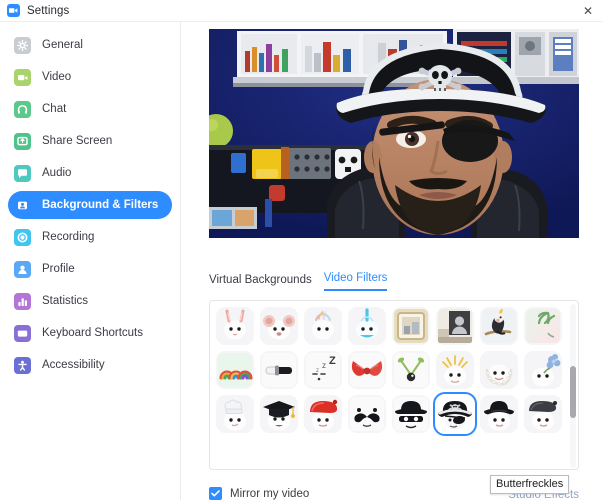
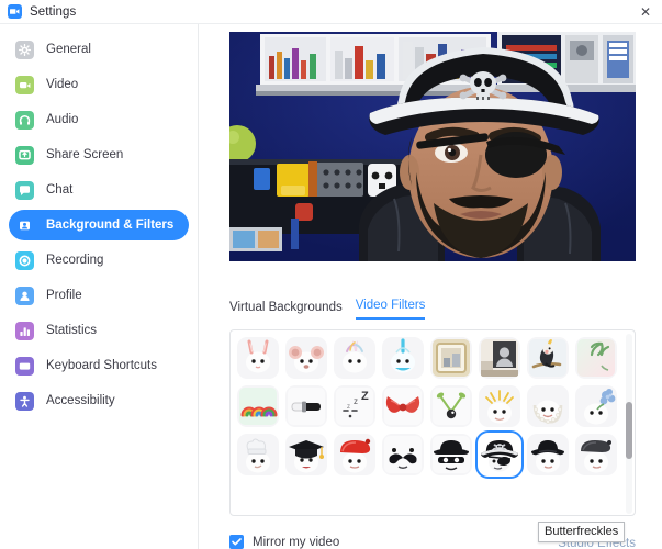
  Settings
  ✕
  General
  Video
- Chat
+ Audio
  Share Screen
- Audio
+ Chat
  Background & Filters
  Recording
  Profile
  Statistics
  Keyboard Shortcuts
  Accessibility
  Virtual Backgrounds
  Video Filters
  Z
  z
  Mirror my video
  Studio Effects
  Butterfreckles
